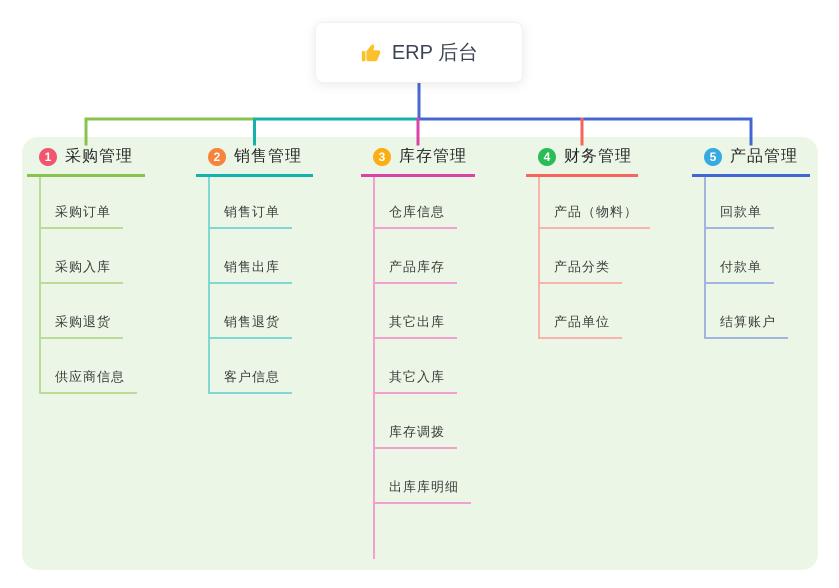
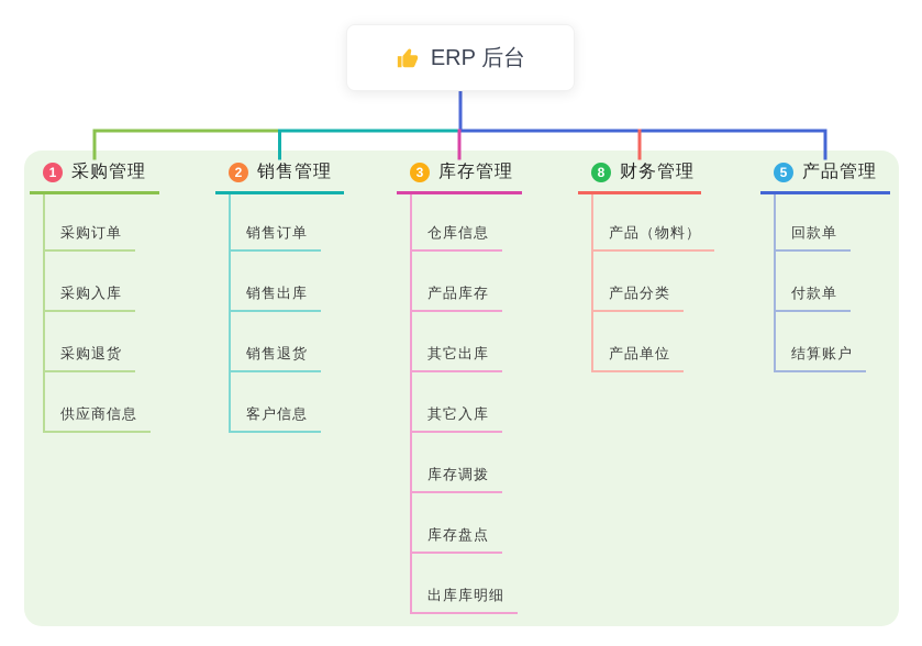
  ERP 后台
  1
  采购管理
  采购订单
  采购入库
  采购退货
  供应商信息
  2
  销售管理
  销售订单
  销售出库
  销售退货
  客户信息
  3
  库存管理
  仓库信息
  产品库存
  其它出库
  其它入库
  库存调拨
+ 库存盘点
  出库库明细
- 4
+ 8
  财务管理
  产品（物料）
  产品分类
  产品单位
  5
  产品管理
  回款单
  付款单
  结算账户
